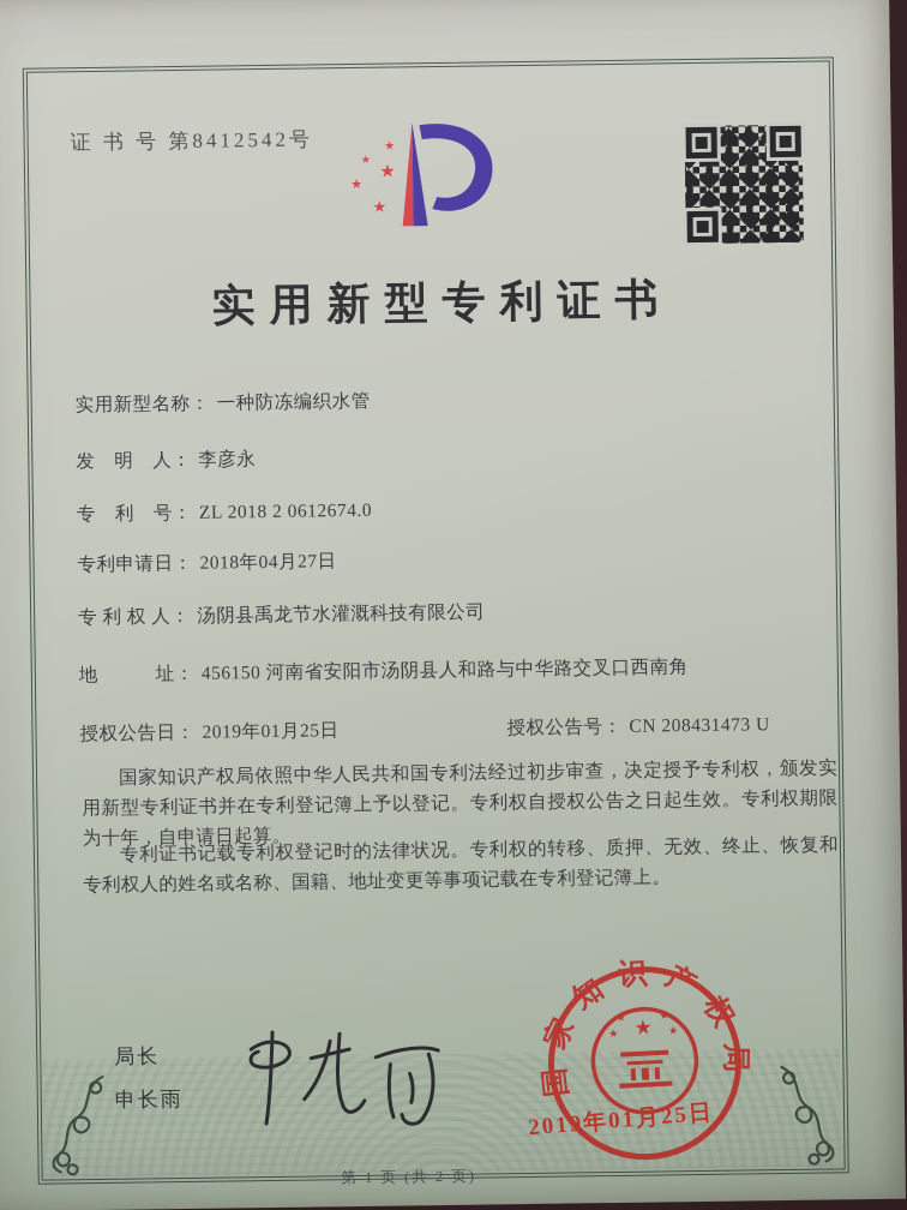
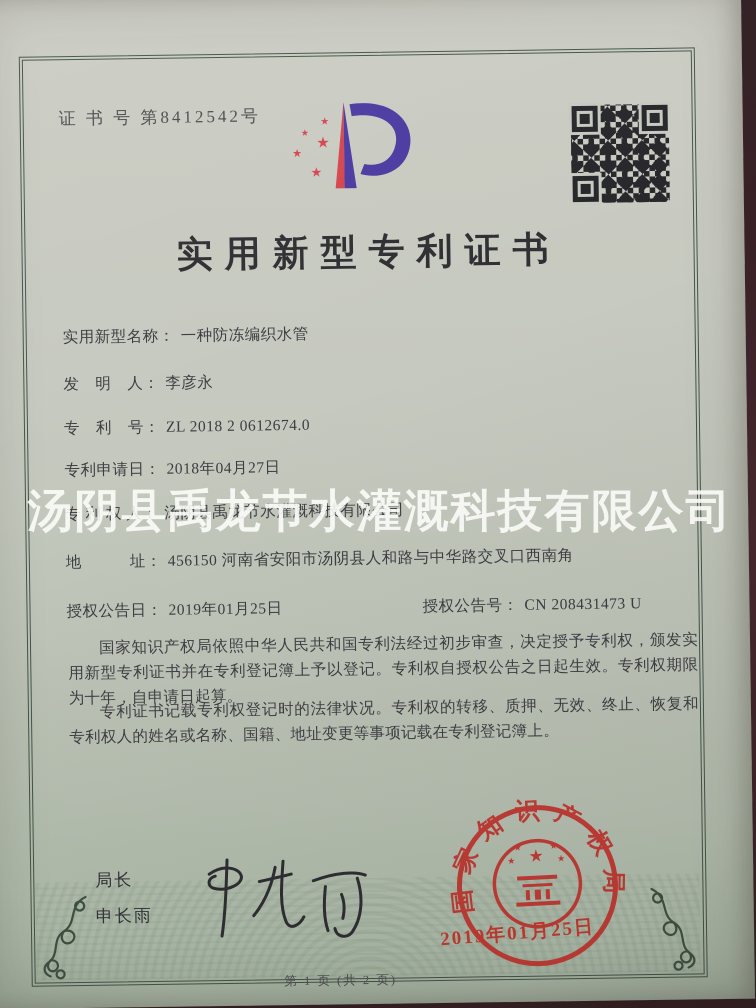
+ 汤阴县禹龙节水灌溉科技有限公司
